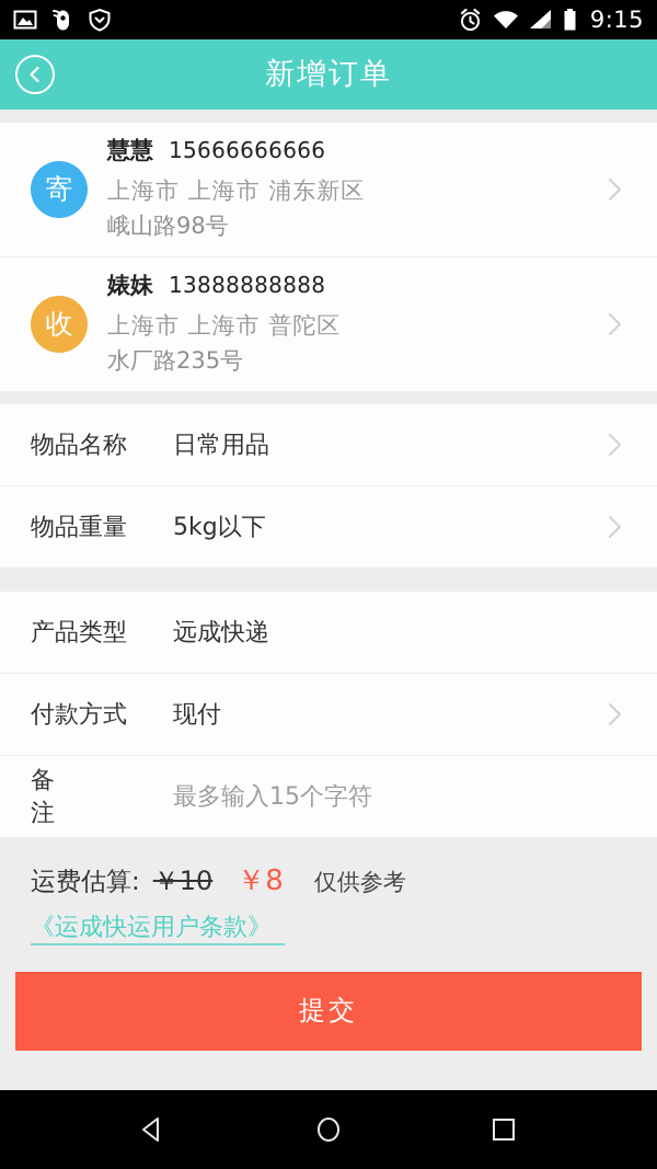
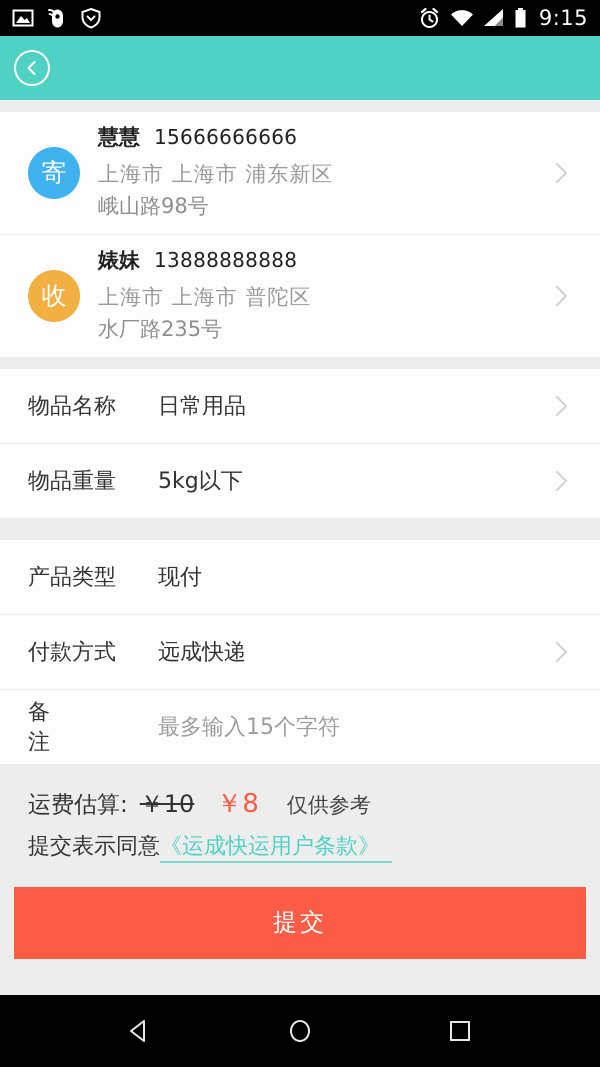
  9:15
- 新增订单
  寄
  慧慧
  15666666666
  上海市 上海市 浦东新区
  峨山路98号
  收
  婊妹
  13888888888
  上海市 上海市 普陀区
  水厂路235号
  物品名称
  日常用品
  物品重量
  5kg以下
  产品类型
- 远成快递
+ 现付
  付款方式
- 现付
+ 远成快递
  备 注
  最多输入15个字符
  运费估算:
  ￥10
  ￥8
  仅供参考
+ 提交表示同意
  《运成快运用户条款》
  提交
